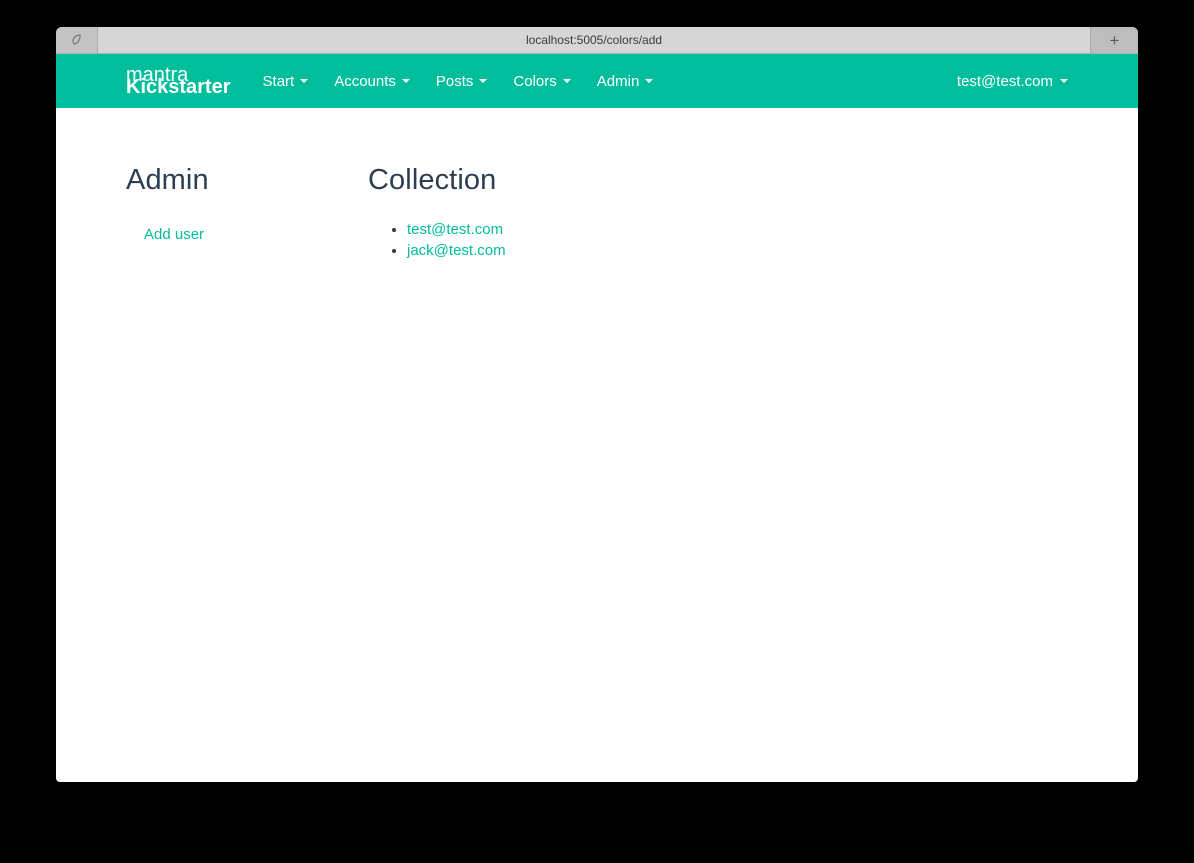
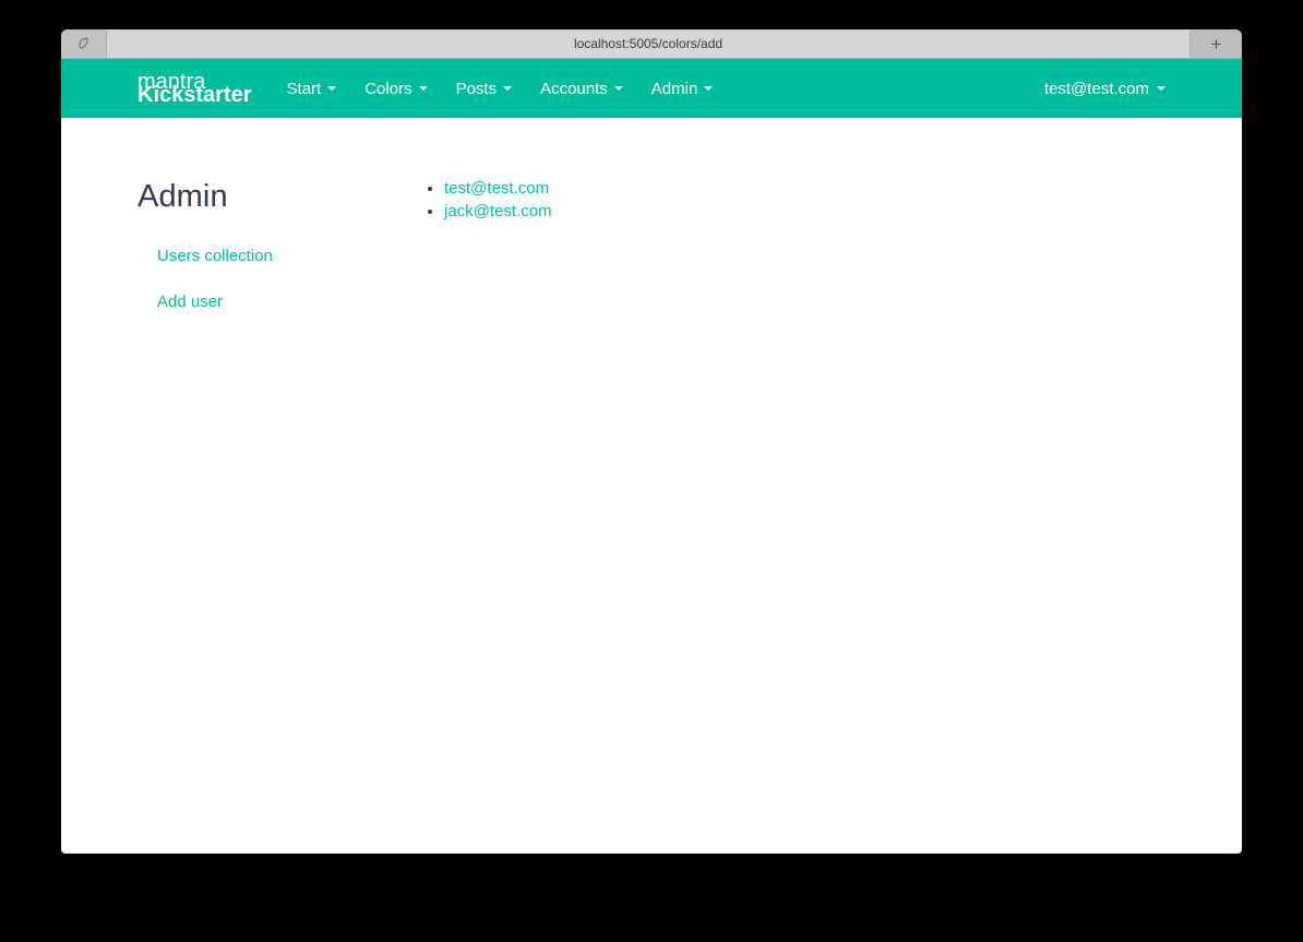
  localhost:5005/colors/add
  +
  mantra
  Kickstarter
  Start
- Accounts
+ Colors
  Posts
- Colors
+ Accounts
  Admin
  test@test.com
  Admin
+ Users collection
  Add user
- Collection
  test@test.com
  jack@test.com
